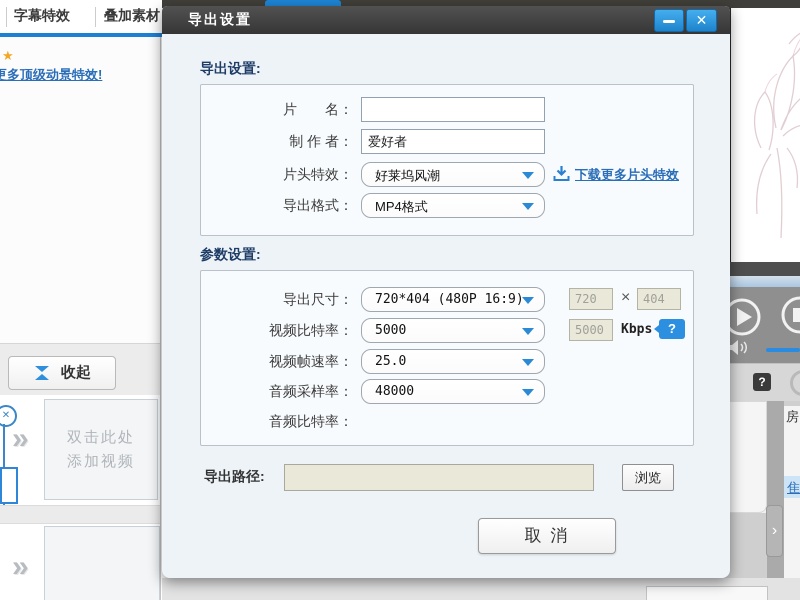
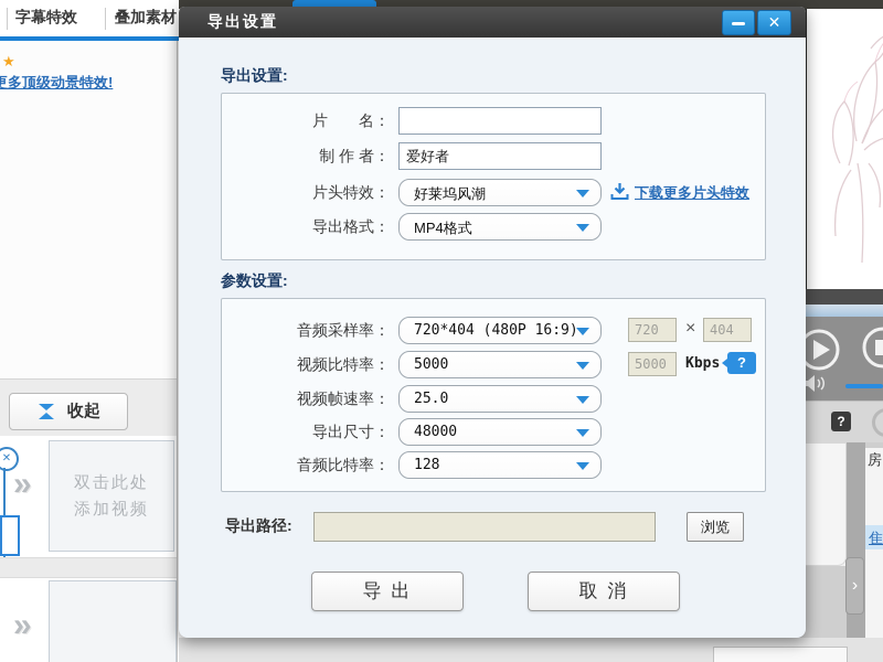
  字幕特效
  叠加素材
  ★
  更多顶级动景特效!
  收起
  ✕
  »
  双击此处
  添加视频
  »
  ?
  ›
  房
  隹
  导出设置
  ✕
  导出设置:
  片 名：
  制 作 者：
  爱好者
  片头特效：
  好莱坞风潮
  下载更多片头特效
  导出格式：
  MP4格式
  参数设置:
- 导出尺寸：
+ 音频采样率：
  720*404 (480P 16:9)
  720
  ×
  404
  视频比特率：
  5000
  5000
  Kbps
  ?
  视频帧速率：
  25.0
- 音频采样率：
+ 导出尺寸：
  48000
  音频比特率：
+ 128
  导出路径:
  浏览
+ 导 出
  取 消
